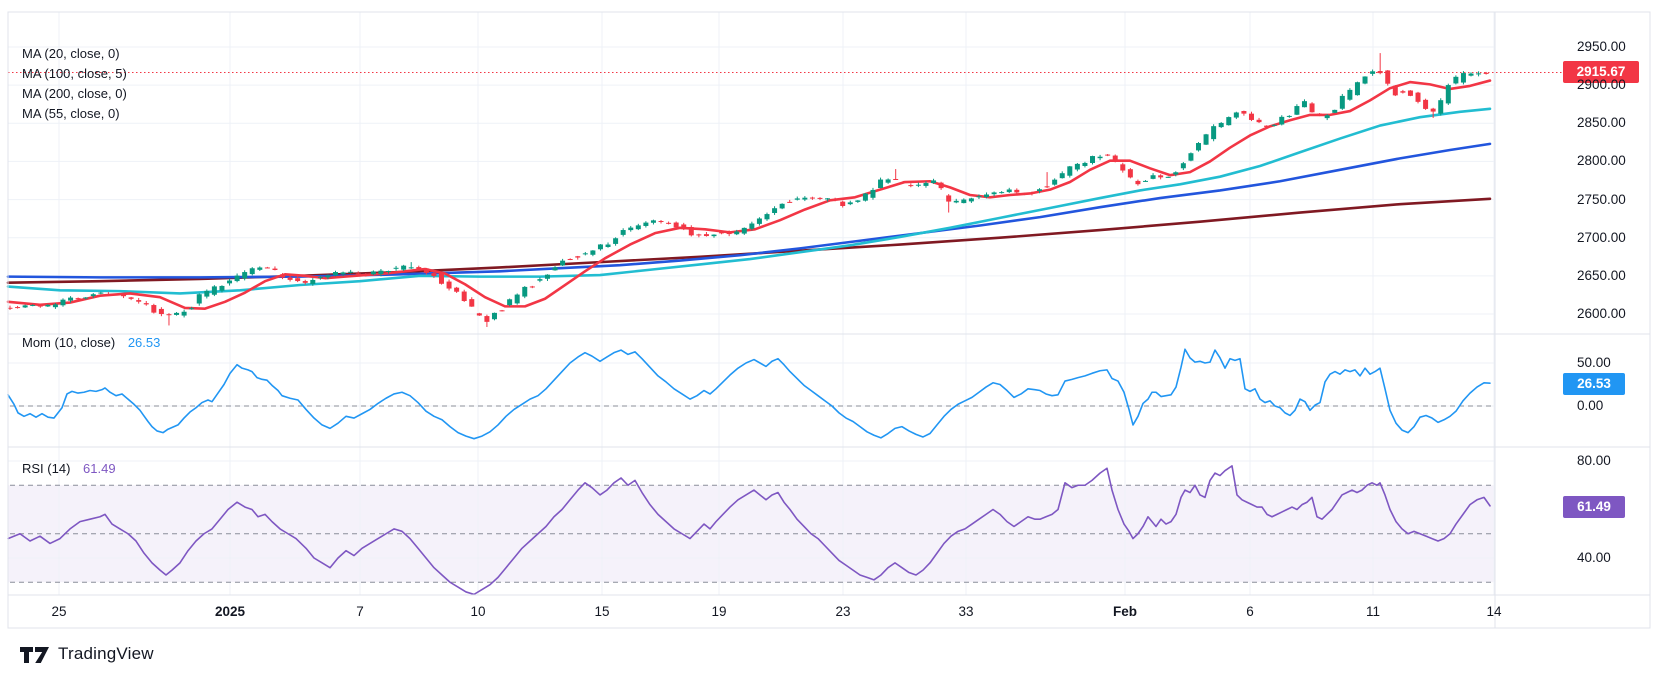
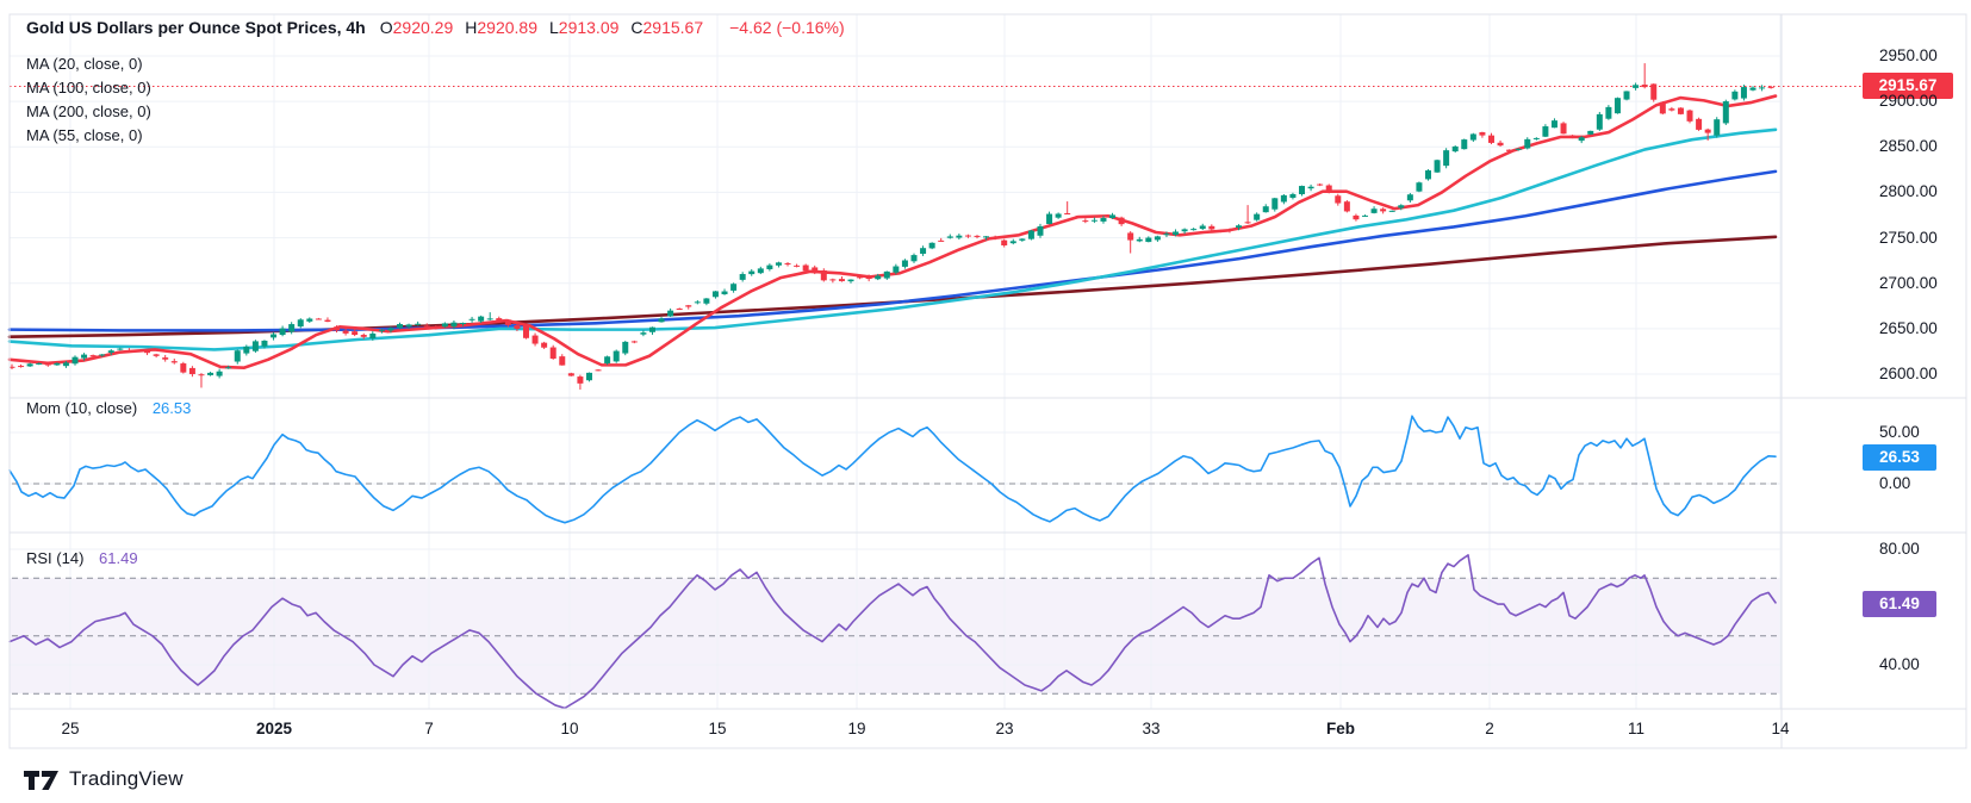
+ Gold US Dollars per Ounce Spot Prices, 4h
+ O2920.29 H2920.89 L2913.09 C2915.67
+ −4.62 (−0.16%)
  MA (20, close, 0)
- MA (100, close, 5)
+ MA (100, close, 0)
  MA (200, close, 0)
  MA (55, close, 0)
  Mom (10, close) 26.53
  RSI (14) 61.49
  2915.67
  26.53
  61.49
  2950.00
  2900.00
  2850.00
  2800.00
  2750.00
  2700.00
  2650.00
  2600.00
  50.00
  0.00
  80.00
  40.00
  25
  2025
  7
  10
  15
  19
  23
  33
  Feb
- 6
+ 2
  11
  14
  TradingView
